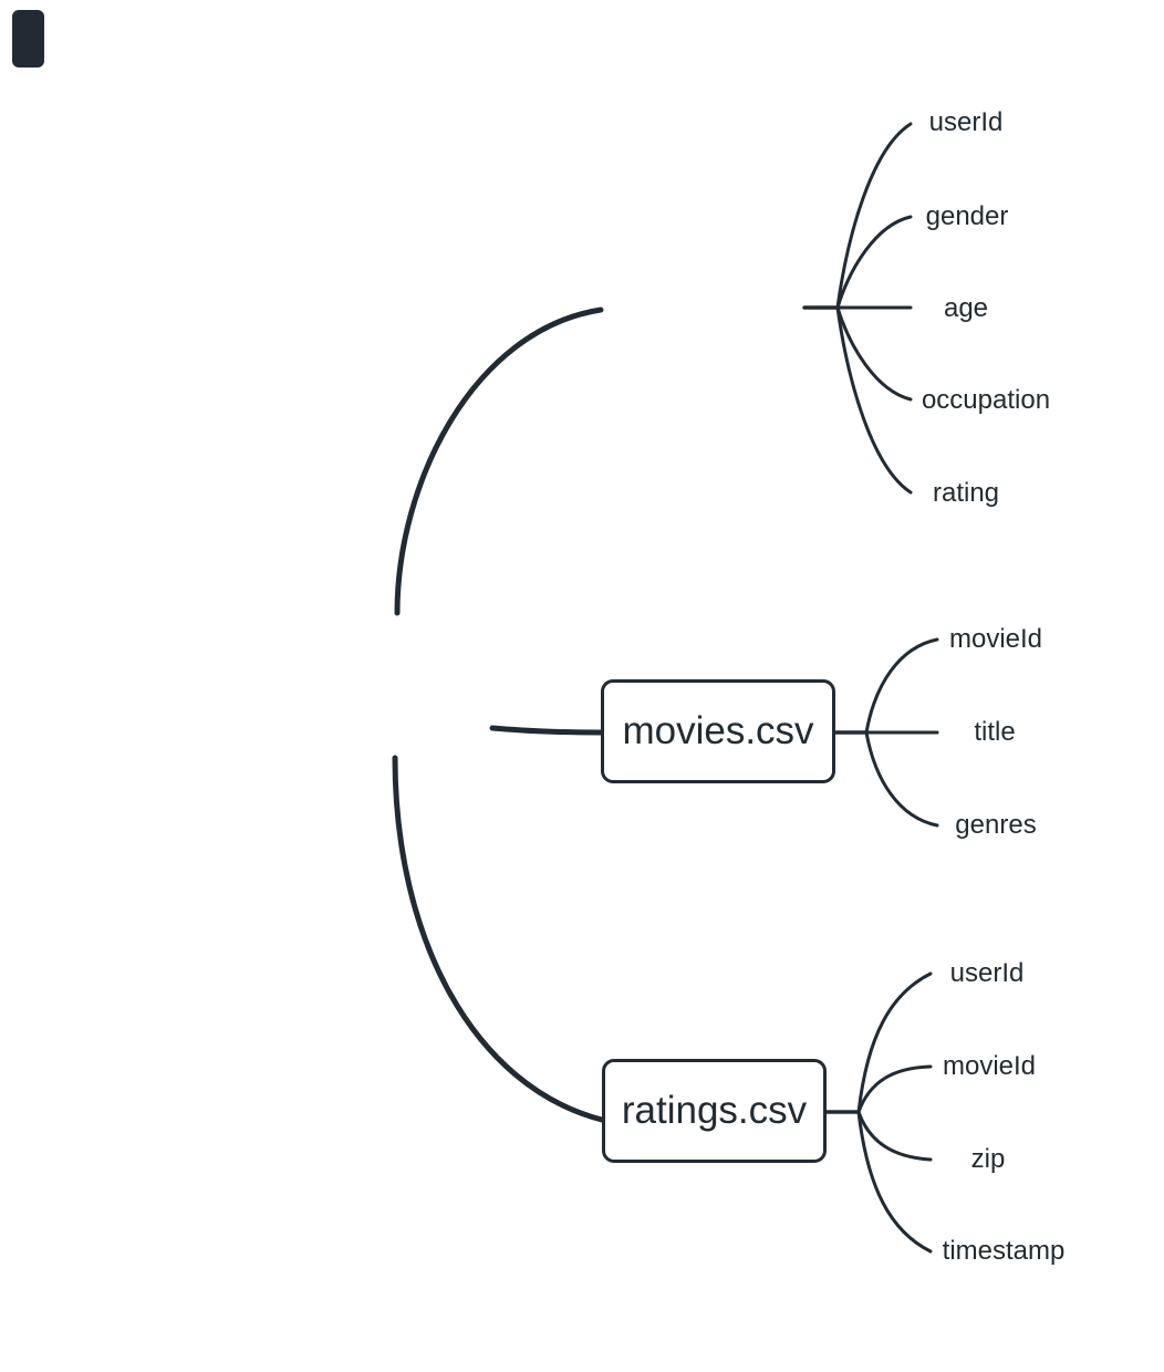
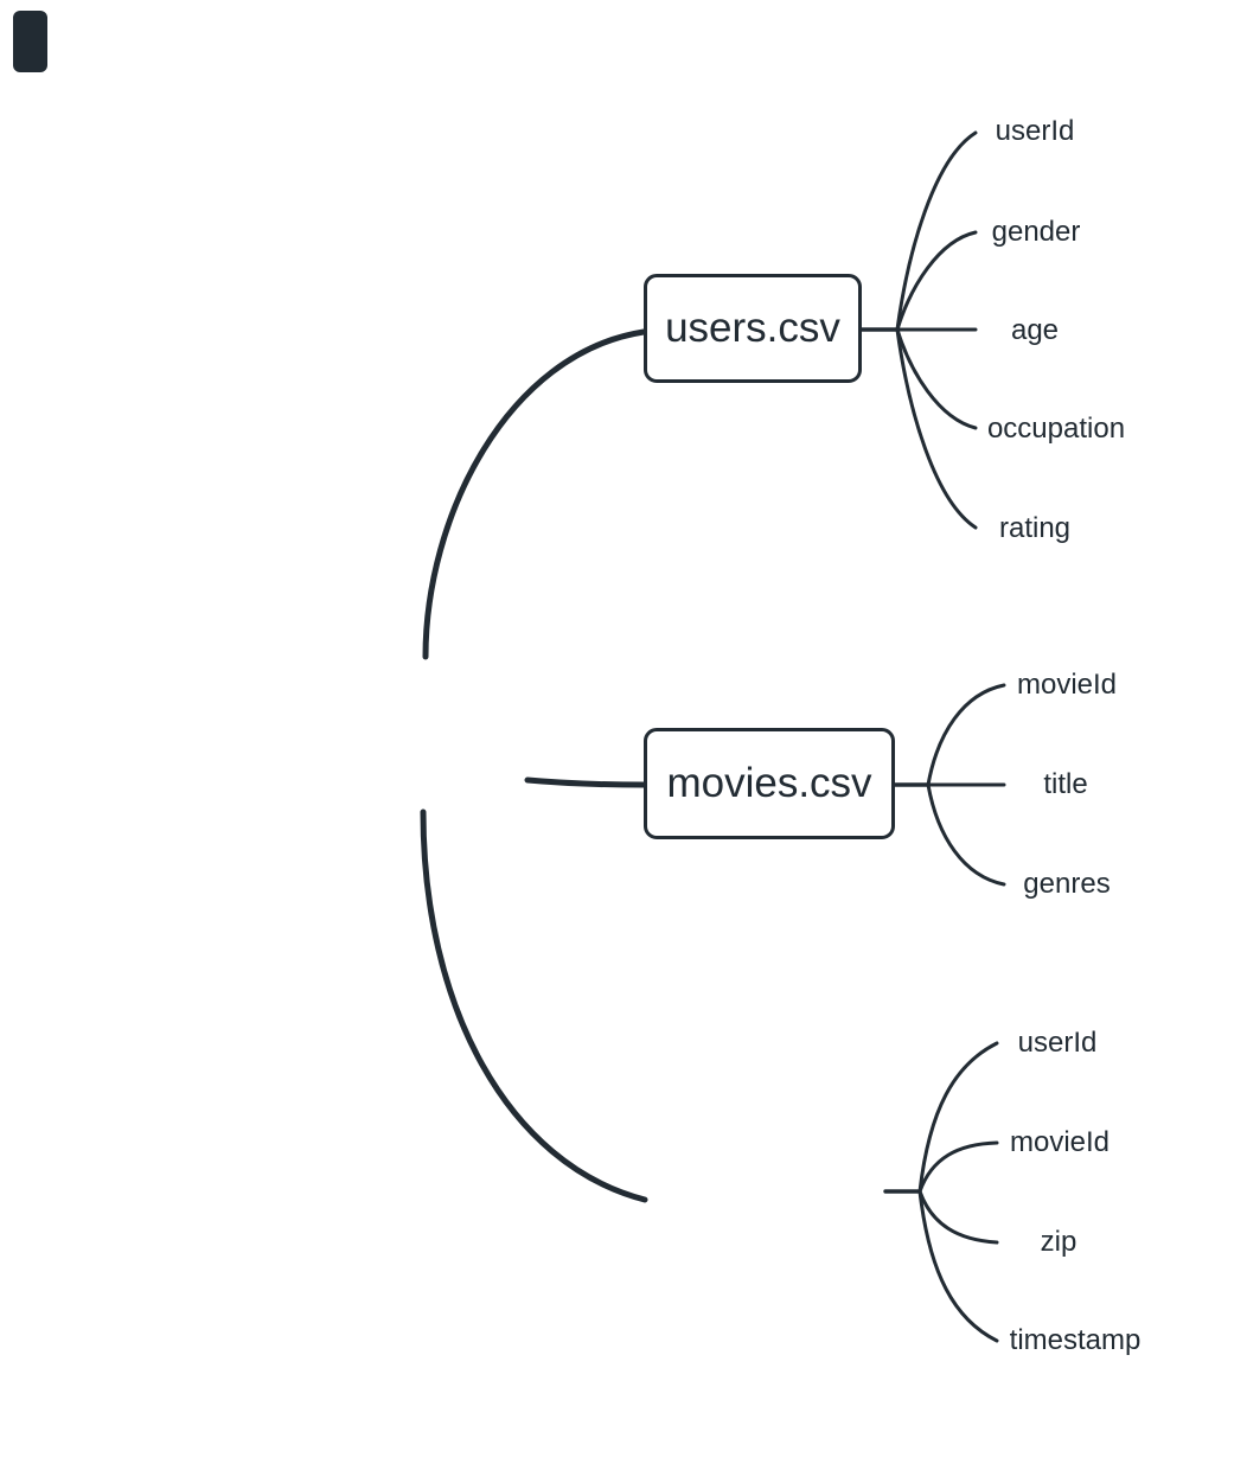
+ users.csv
  movies.csv
- ratings.csv
  userId
  gender
  age
  occupation
  rating
  movieId
  title
  genres
  userId
  movieId
  zip
  timestamp
